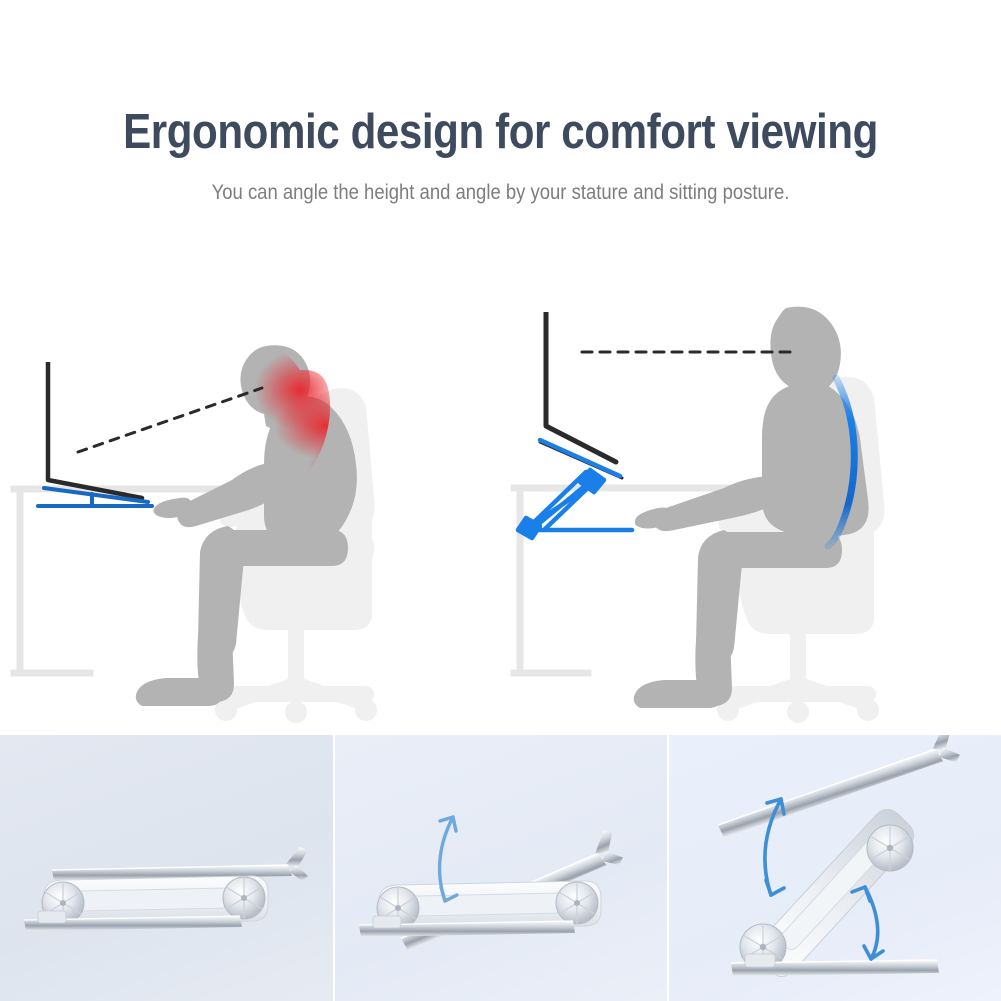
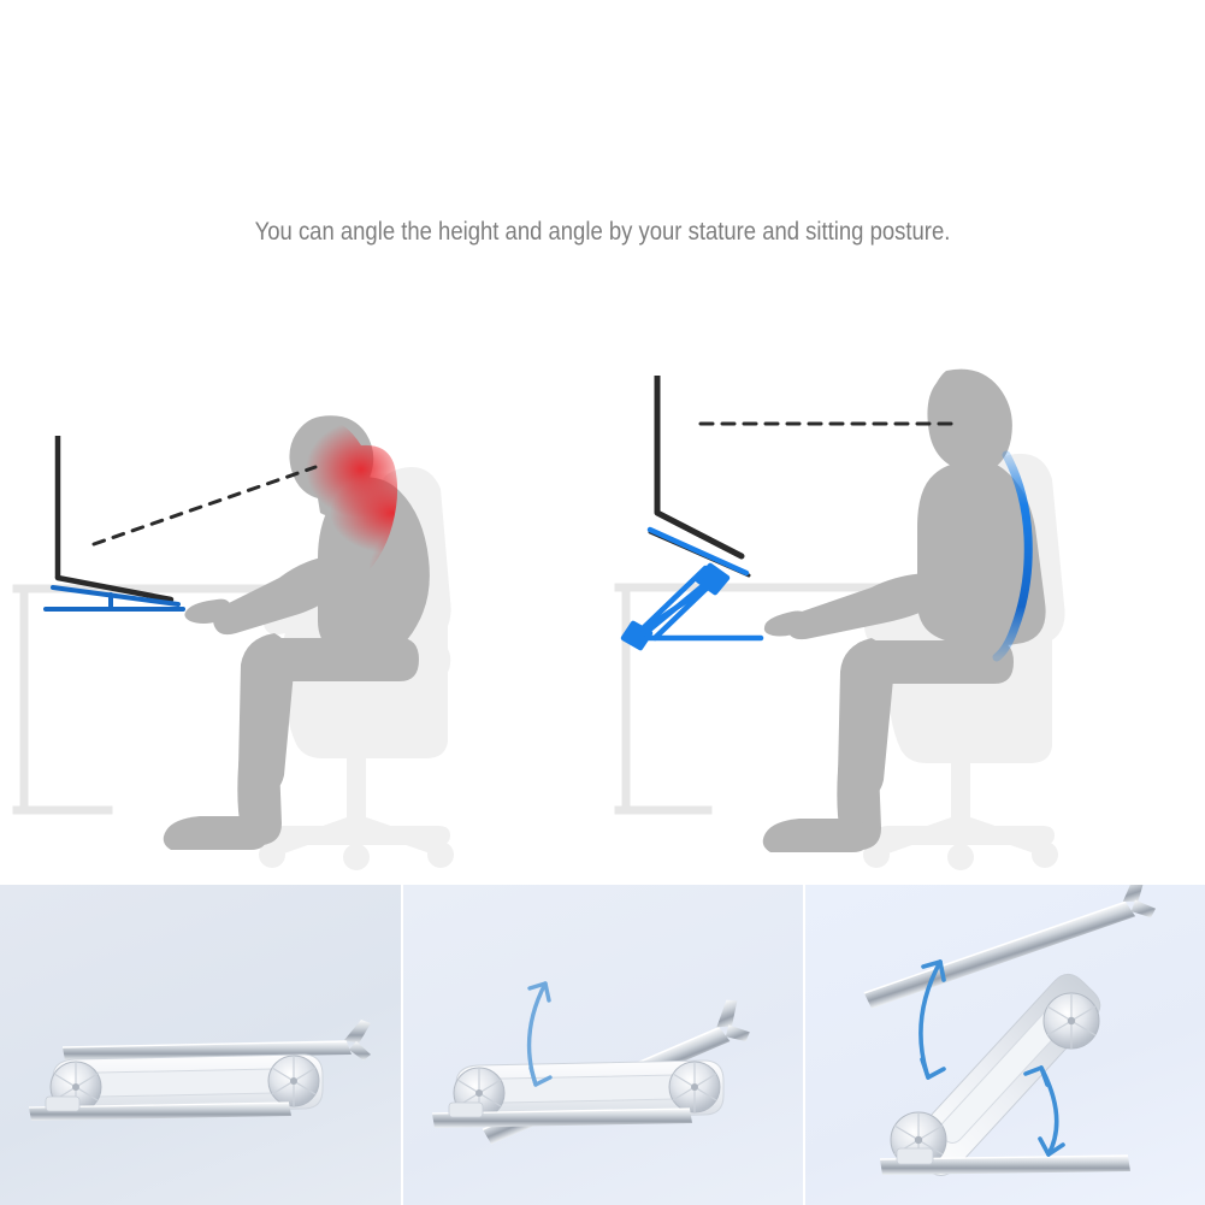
- Ergonomic design for comfort viewing
  You can angle the height and angle by your stature and sitting posture.
